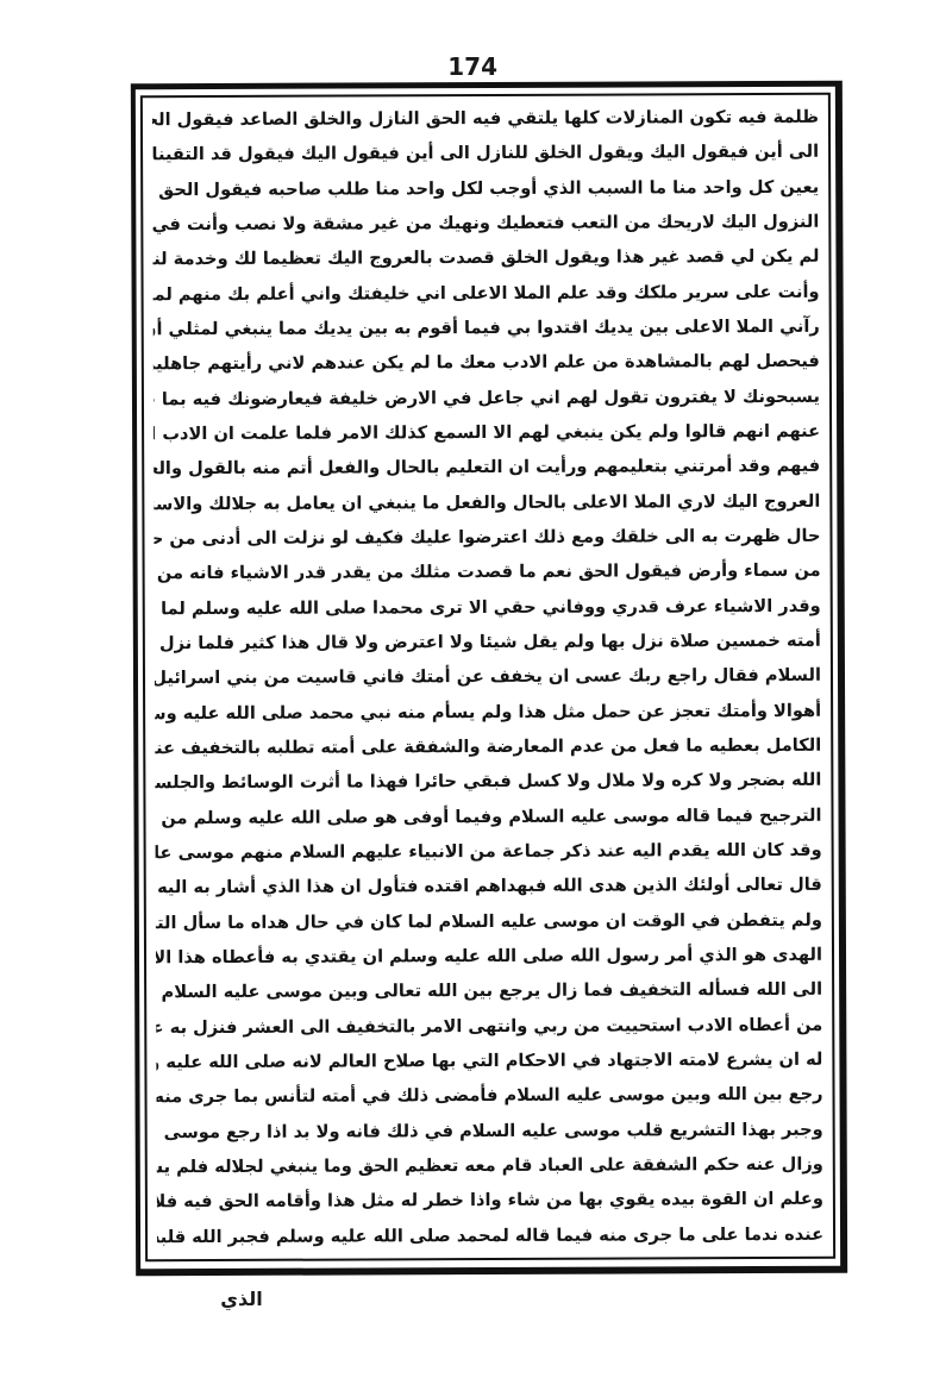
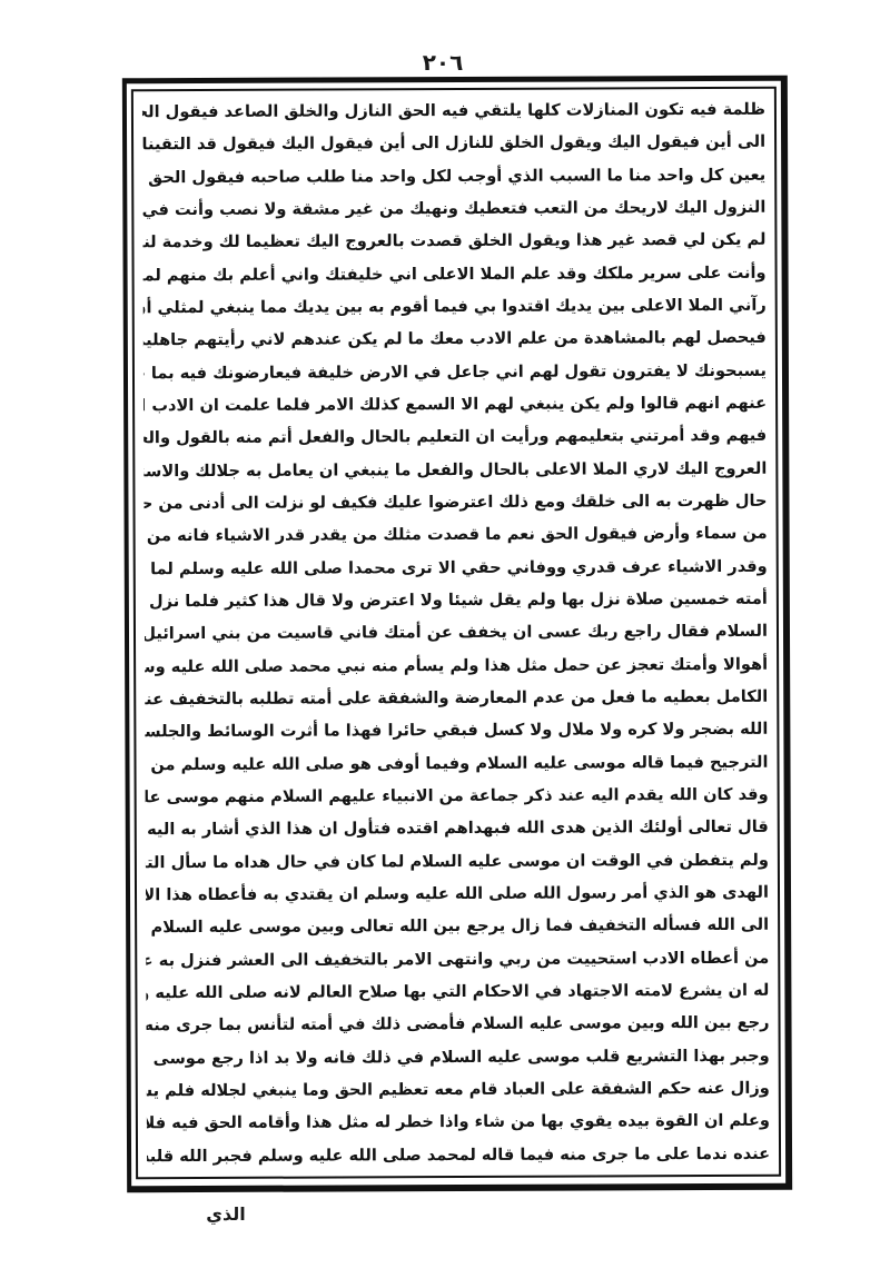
- 174
+ ٢٠٦
  ظلمة فيه تكون المنازلات كلها يلتقي فيه الحق النازل والخلق الصاعد فيقول الح
  الى أين فيقول اليك ويقول الخلق للنازل الى أين فيقول اليك فيقول قد التقينا
  يعين كل واحد منا ما السبب الذي أوجب لكل واحد منا طلب صاحبه فيقول الحق
  النزول اليك لاريحك من التعب فتعطيك ونهيك من غير مشقة ولا نصب وأنت في
  لم يكن لي قصد غير هذا ويقول الخلق قصدت بالعروج اليك تعظيما لك وخدمة لن
  وأنت على سرير ملكك وقد علم الملا الاعلى اني خليفتك واني أعلم بك منهم لم
  رآني الملا الاعلى بين يديك اقتدوا بي فيما أقوم به بين يديك مما ينبغي لمثلي أ
  فيحصل لهم بالمشاهدة من علم الادب معك ما لم يكن عندهم لاني رأيتهم جاهلي
  يسبحونك لا يفترون تقول لهم اني جاعل في الارض خليفة فيعارضونك فيه بما
  عنهم انهم قالوا ولم يكن ينبغي لهم الا السمع كذلك الامر فلما علمت ان الادب ا
  فيهم وقد أمرتني بتعليمهم ورأيت ان التعليم بالحال والفعل أتم منه بالقول والع
  العروج اليك لاري الملا الاعلى بالحال والفعل ما ينبغي ان يعامل به جلالك والاس
  حال ظهرت به الى خلقك ومع ذلك اعترضوا عليك فكيف لو نزلت الى أدنى من ح
  من سماء وأرض فيقول الحق نعم ما قصدت مثلك من يقدر قدر الاشياء فانه من
  وقدر الاشياء عرف قدري ووفاني حقي الا ترى محمدا صلى الله عليه وسلم لما
  أمته خمسين صلاة نزل بها ولم يقل شيئا ولا اعترض ولا قال هذا كثير فلما نزل
  السلام فقال راجع ربك عسى ان يخفف عن أمتك فاني قاسيت من بني اسرائيل
  أهوالا وأمتك تعجز عن حمل مثل هذا ولم يسأم منه نبي محمد صلى الله عليه وس
  الكامل بعطيه ما فعل من عدم المعارضة والشفقة على أمته تطلبه بالتخفيف عن
  الله بضجر ولا كره ولا ملال ولا كسل فبقي حائرا فهذا ما أثرت الوسائط والجلس
  الترجيح فيما قاله موسى عليه السلام وفيما أوفى هو صلى الله عليه وسلم من
  وقد كان الله يقدم اليه عند ذكر جماعة من الانبياء عليهم السلام منهم موسى عل
  قال تعالى أولئك الذين هدى الله فبهداهم اقتده فتأول ان هذا الذي أشار به اليه
  ولم يتفطن في الوقت ان موسى عليه السلام لما كان في حال هداه ما سأل الت
  الهدى هو الذي أمر رسول الله صلى الله عليه وسلم ان يقتدي به فأعطاه هذا الا
  الى الله فسأله التخفيف فما زال يرجع بين الله تعالى وبين موسى عليه السلام
  من أعطاه الادب استحييت من ربي وانتهى الامر بالتخفيف الى العشر فنزل به ع
  له ان يشرع لامته الاجتهاد في الاحكام التي بها صلاح العالم لانه صلى الله عليه
  رجع بين الله وبين موسى عليه السلام فأمضى ذلك في أمته لتأنس بما جرى منه
  وجبر بهذا التشريع قلب موسى عليه السلام في ذلك فانه ولا بد اذا رجع موسى
  وزال عنه حكم الشفقة على العباد قام معه تعظيم الحق وما ينبغي لجلاله فلم ي
  وعلم ان القوة بيده يقوي بها من شاء واذا خطر له مثل هذا وأقامه الحق فيه فلا
  عنده ندما على ما جرى منه فيما قاله لمحمد صلى الله عليه وسلم فجبر الله قلب
  الذي
